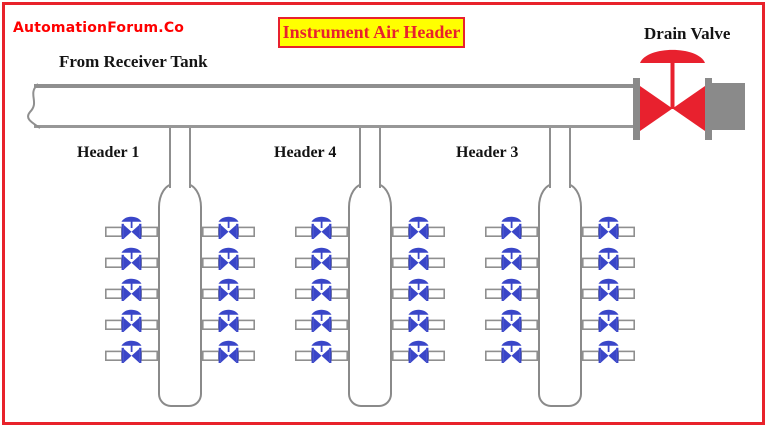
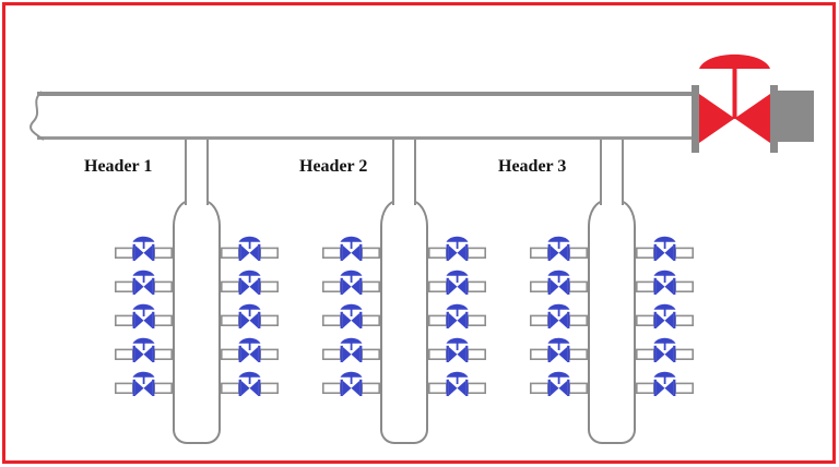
- AutomationForum.Co
- Instrument Air Header
- From Receiver Tank
- Drain Valve
  Header 1
- Header 4
+ Header 2
  Header 3
